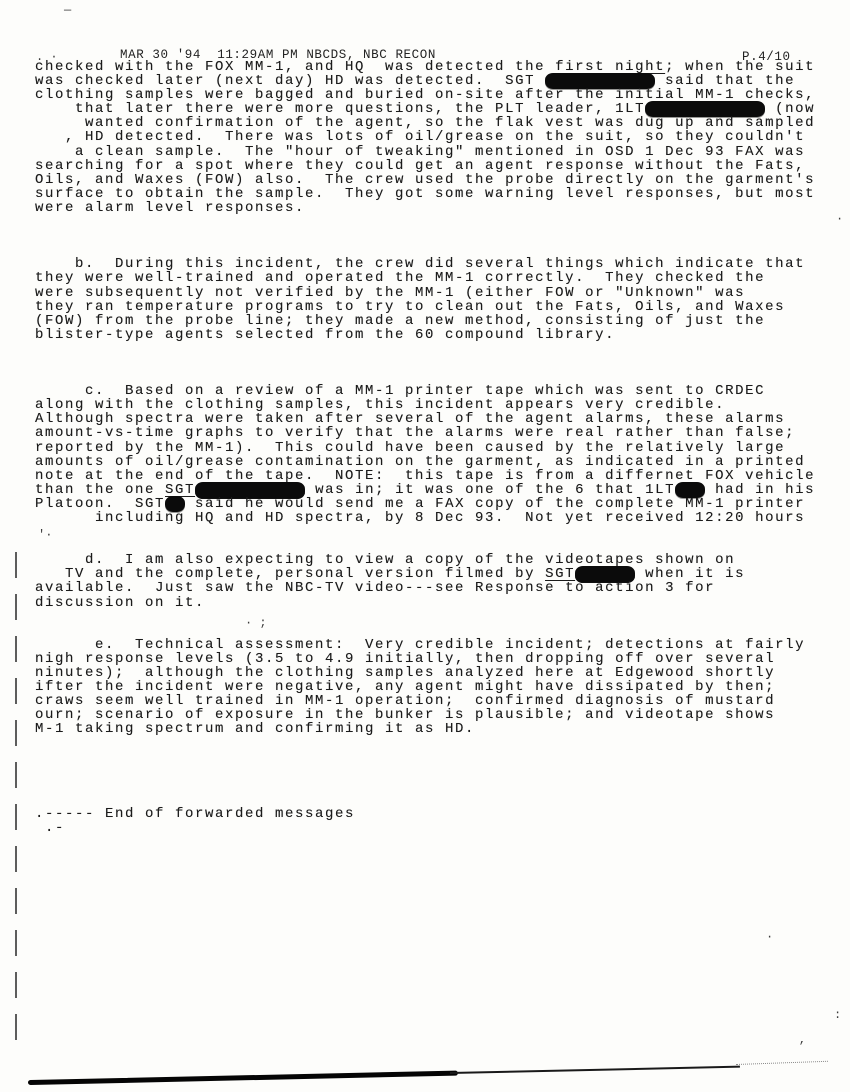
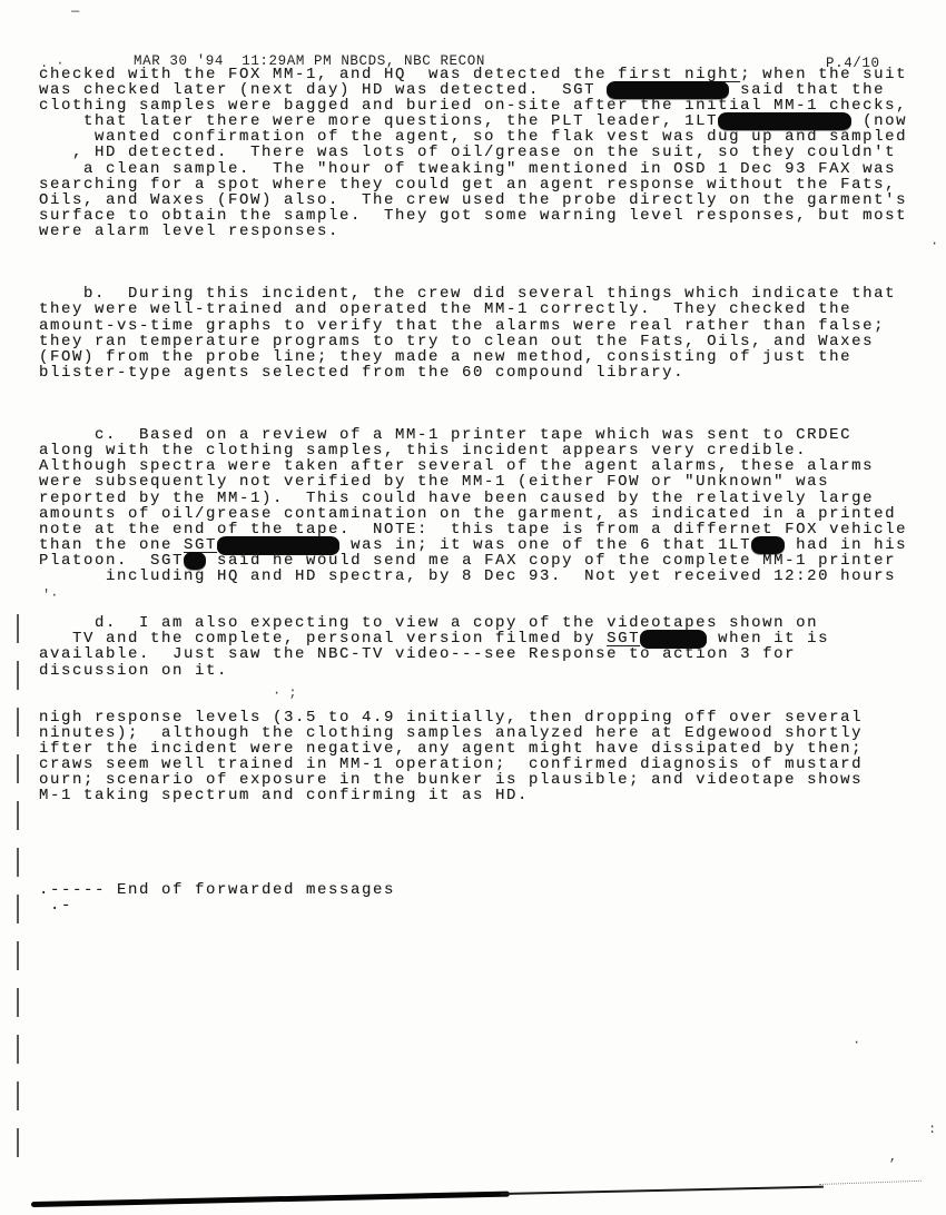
  MAR 30 '94 11:29AM PM NBCDS, NBC RECON
  P.4/10
  checked with the FOX MM-1, and HQ was detected the first night; when the suit
  was checked later (next day) HD was detected. SGT ███████████ said that the
  clothing samples were bagged and buried on-site after the initial MM-1 checks,
  that later there were more questions, the PLT leader, 1LT████████████ (now
  wanted confirmation of the agent, so the flak vest was dug up and sampled
  , HD detected. There was lots of oil/grease on the suit, so they couldn't
  a clean sample. The "hour of tweaking" mentioned in OSD 1 Dec 93 FAX was
  searching for a spot where they could get an agent response without the Fats,
  Oils, and Waxes (FOW) also. The crew used the probe directly on the garment's
  surface to obtain the sample. They got some warning level responses, but most
  were alarm level responses.
  b. During this incident, the crew did several things which indicate that
  they were well-trained and operated the MM-1 correctly. They checked the
- were subsequently not verified by the MM-1 (either FOW or "Unknown" was
+ amount-vs-time graphs to verify that the alarms were real rather than false;
  they ran temperature programs to try to clean out the Fats, Oils, and Waxes
  (FOW) from the probe line; they made a new method, consisting of just the
  blister-type agents selected from the 60 compound library.
  c. Based on a review of a MM-1 printer tape which was sent to CRDEC
  along with the clothing samples, this incident appears very credible.
  Although spectra were taken after several of the agent alarms, these alarms
- amount-vs-time graphs to verify that the alarms were real rather than false;
+ were subsequently not verified by the MM-1 (either FOW or "Unknown" was
  reported by the MM-1). This could have been caused by the relatively large
  amounts of oil/grease contamination on the garment, as indicated in a printed
  note at the end of the tape. NOTE: this tape is from a differnet FOX vehicle
  than the one SGT███████████ was in; it was one of the 6 that 1LT███ had in his
  Platoon. SGT██ said he would send me a FAX copy of the complete MM-1 printer
  including HQ and HD spectra, by 8 Dec 93. Not yet received 12:20 hours
  d. I am also expecting to view a copy of the videotapes shown on
  TV and the complete, personal version filmed by SGT██████ when it is
  available. Just saw the NBC-TV video---see Response to action 3 for
  discussion on it.
- e. Technical assessment: Very credible incident; detections at fairly
  nigh response levels (3.5 to 4.9 initially, then dropping off over several
  ninutes); although the clothing samples analyzed here at Edgewood shortly
  ifter the incident were negative, any agent might have dissipated by then;
  craws seem well trained in MM-1 operation; confirmed diagnosis of mustard
  ourn; scenario of exposure in the bunker is plausible; and videotape shows
  M-1 taking spectrum and confirming it as HD.
  .----- End of forwarded messages
  .-
  —
  . ·
  '·
  · ;
  ·
  ·
  ’
  :
